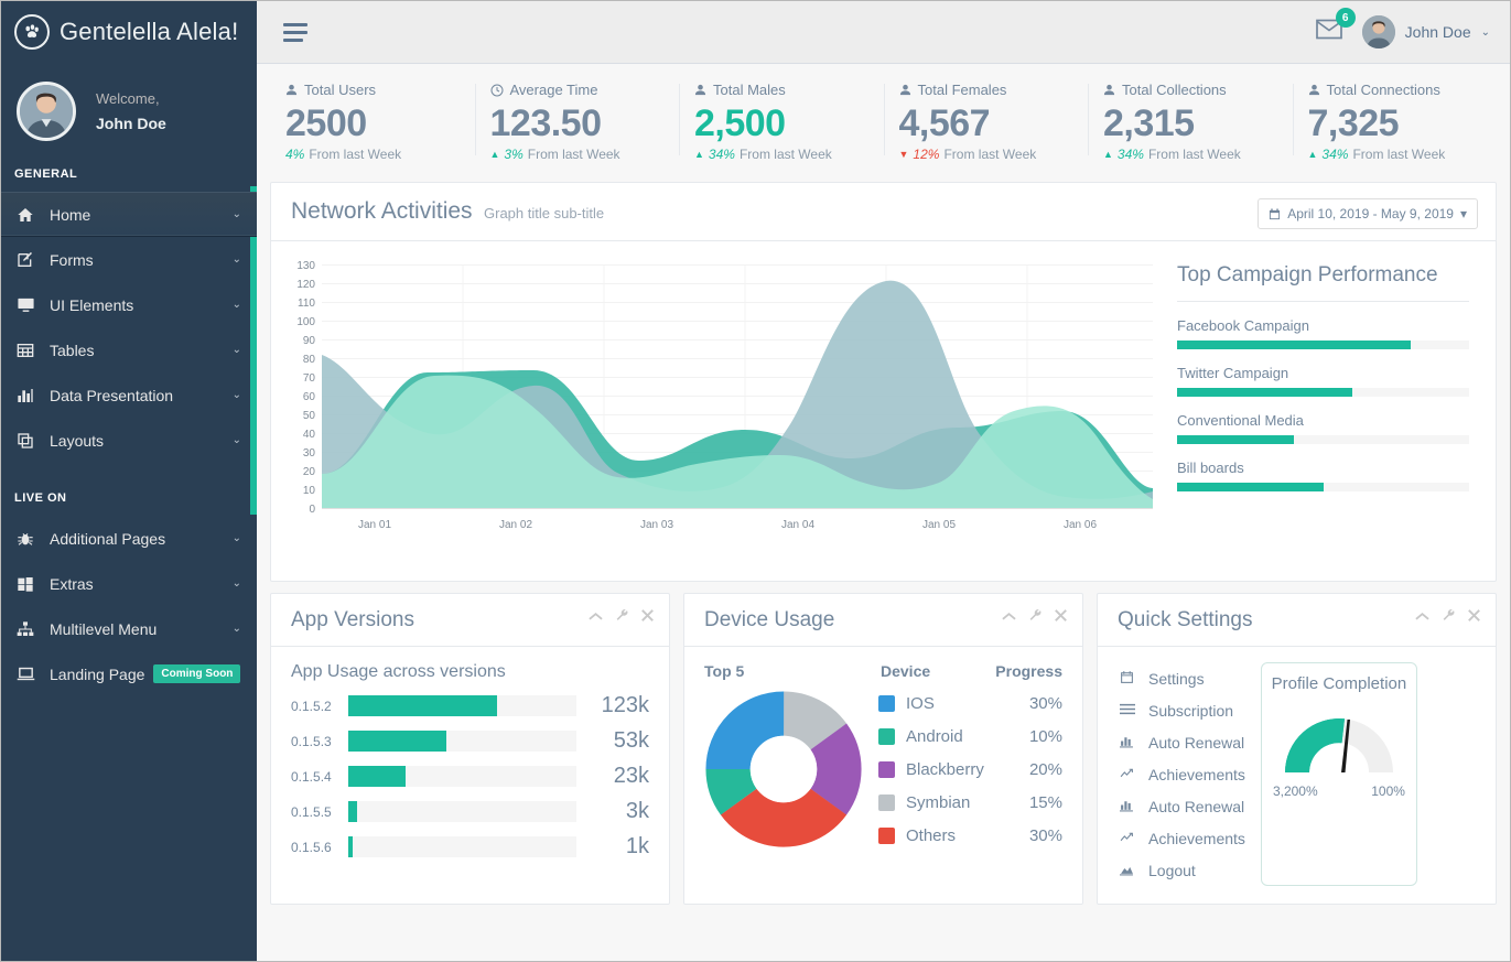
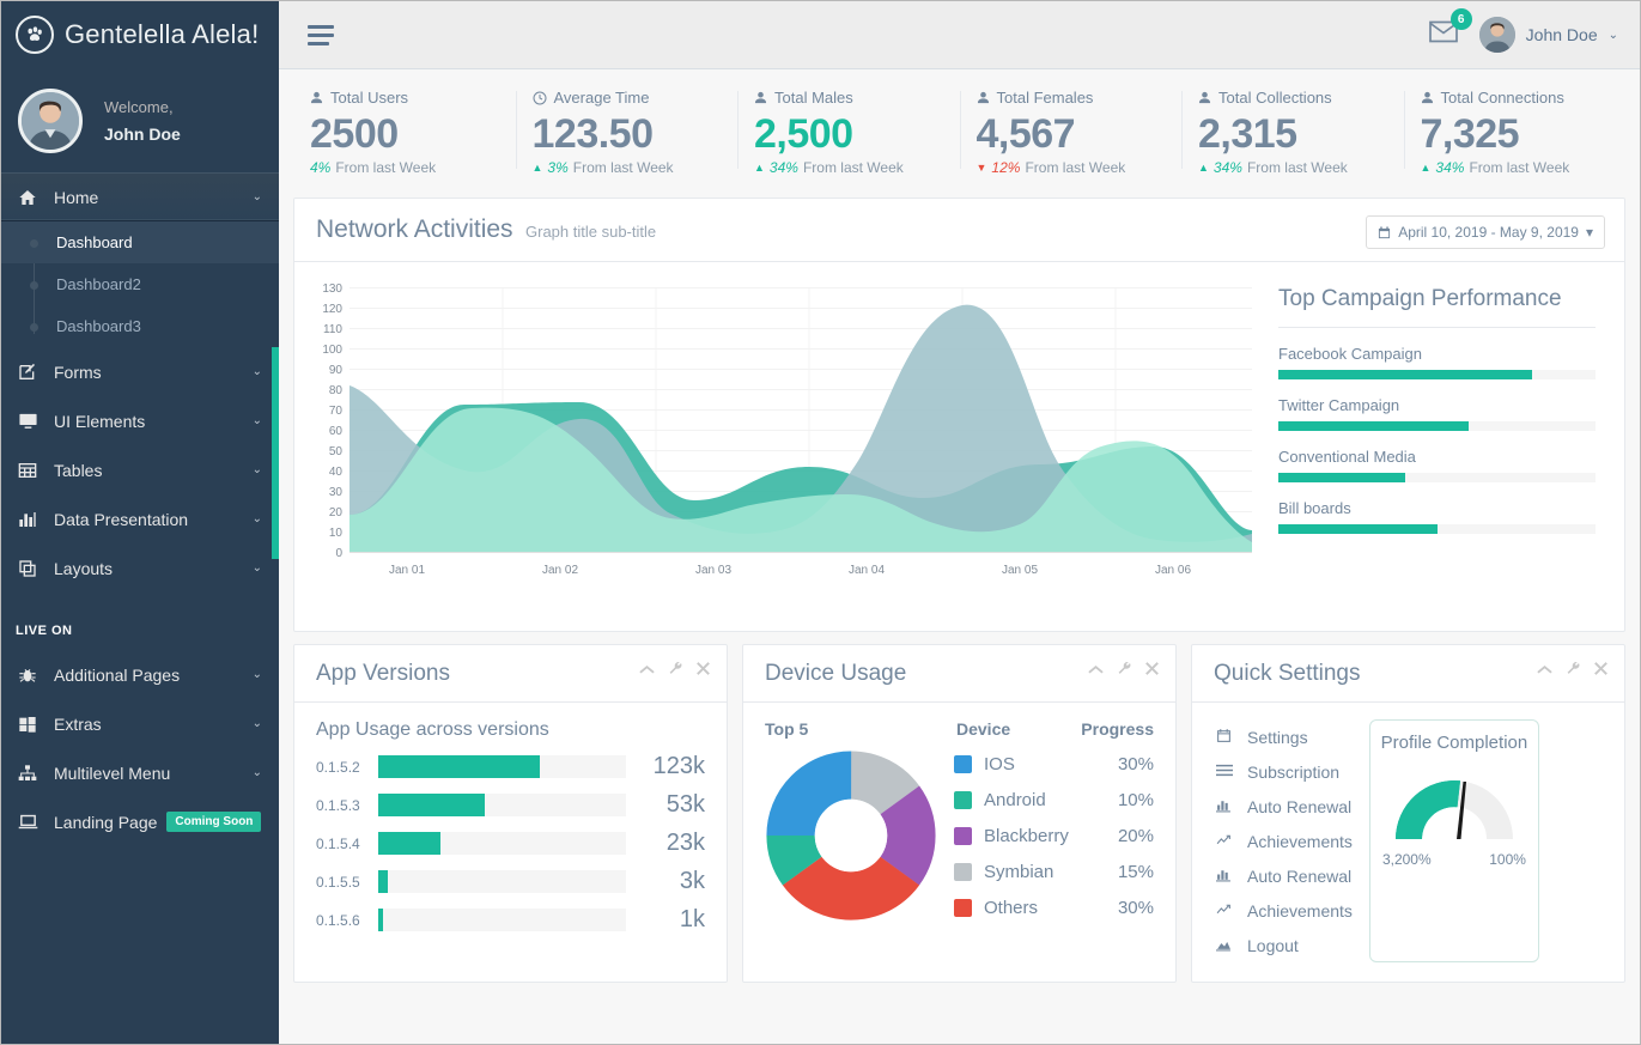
  Gentelella Alela!
  Welcome,
  John Doe
- GENERAL
  Home
  ⌄
+ Dashboard
+ Dashboard2
+ Dashboard3
  Forms
  ⌄
  UI Elements
  ⌄
  Tables
  ⌄
  Data Presentation
  ⌄
  Layouts
  ⌄
  LIVE ON
  Additional Pages
  ⌄
  Extras
  ⌄
  Multilevel Menu
  ⌄
  Landing Page
  Coming Soon
  6
  John Doe
  ⌄
  Total Users
  2500
  4%
  From last Week
  Average Time
  123.50
  ▲
  3%
  From last Week
  Total Males
  2,500
  ▲
  34%
  From last Week
  Total Females
  4,567
  ▼
  12%
  From last Week
  Total Collections
  2,315
  ▲
  34%
  From last Week
  Total Connections
  7,325
  ▲
  34%
  From last Week
  Network Activities Graph title sub-title
  April 10, 2019 - May 9, 2019
  ▾
  130
  120
  110
  100
  90
  80
  70
  60
  50
  40
  30
  20
  10
  0
  Jan 01
  Jan 02
  Jan 03
  Jan 04
  Jan 05
  Jan 06
  Top Campaign Performance
  Facebook Campaign
  Twitter Campaign
  Conventional Media
  Bill boards
  App Versions
  App Usage across versions
  0.1.5.2
  123k
  0.1.5.3
  53k
  0.1.5.4
  23k
  0.1.5.5
  3k
  0.1.5.6
  1k
  Device Usage
  Top 5
  Device
  Progress
  IOS
  30%
  Android
  10%
  Blackberry
  20%
  Symbian
  15%
  Others
  30%
  Quick Settings
  Settings
  Subscription
  Auto Renewal
  Achievements
  Auto Renewal
  Achievements
  Logout
  Profile Completion
  3,200%
  100%
